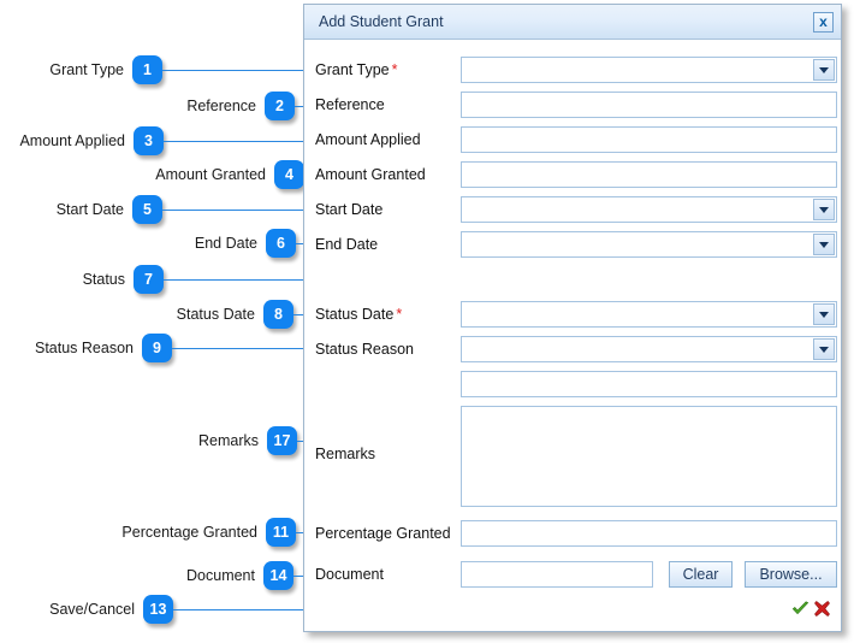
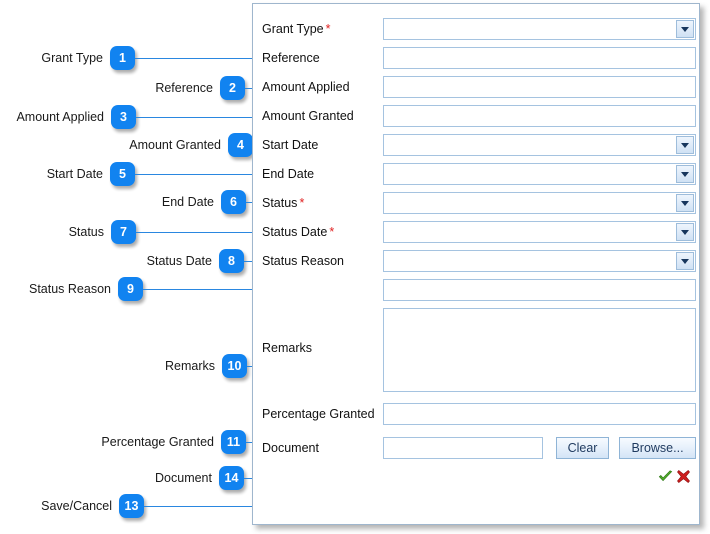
  Grant Type
  1
  Reference
  2
  Amount Applied
  3
  Amount Granted
  4
  Start Date
  5
  End Date
  6
  Status
  7
  Status Date
  8
  Status Reason
  9
  Remarks
- 17
+ 10
  Percentage Granted
  11
  Document
  14
  Save/Cancel
  13
- Add Student Grant
- x
  Grant Type *
  Reference
  Amount Applied
  Amount Granted
  Start Date
  End Date
+ Status *
  Status Date *
  Status Reason
  Remarks
  Percentage Granted
  Document
  Clear
  Browse...
